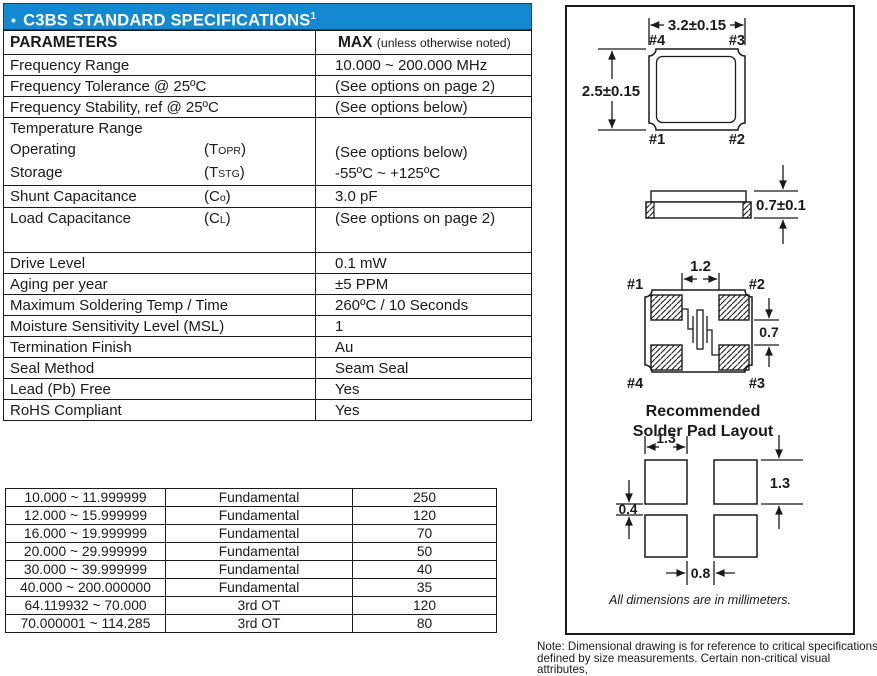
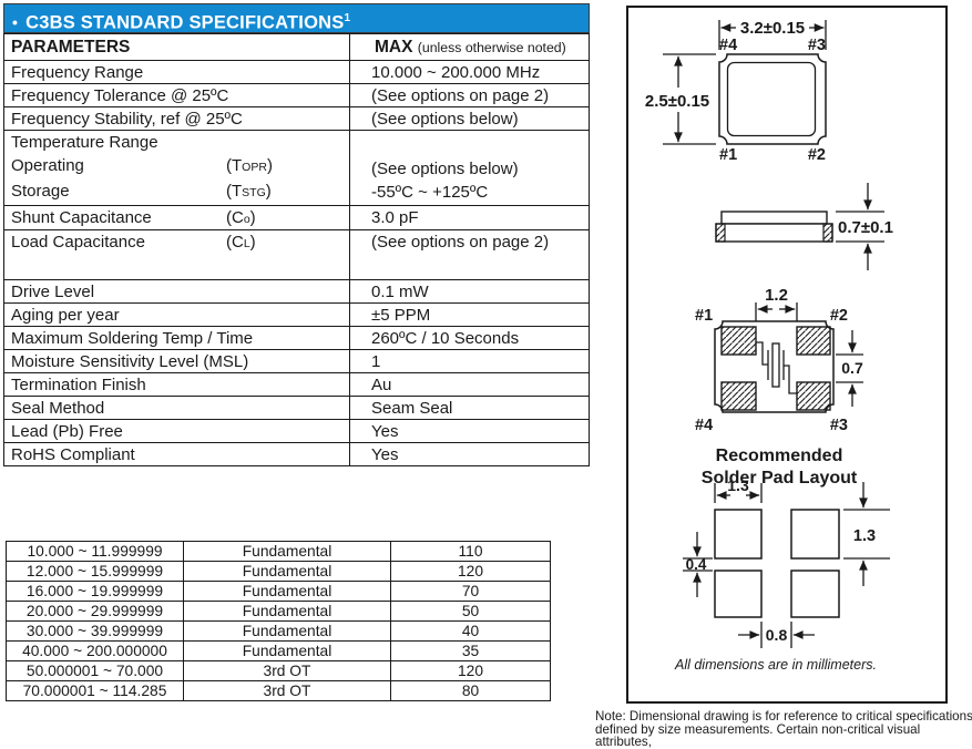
  • C3BS STANDARD SPECIFICATIONS1
  PARAMETERS	MAX (unless otherwise noted)
  Frequency Range	10.000 ~ 200.000 MHz
  Frequency Tolerance @ 25ºC	(See options on page 2)
  Frequency Stability, ref @ 25ºC	(See options below)
  Temperature Range Operating (TOPR) Storage (TSTG)	(See options below) -55ºC ~ +125ºC
  Shunt Capacitance (Co)	3.0 pF
  Load Capacitance (CL)	(See options on page 2)
  Drive Level	0.1 mW
  Aging per year	±5 PPM
  Maximum Soldering Temp / Time	260ºC / 10 Seconds
  Moisture Sensitivity Level (MSL)	1
  Termination Finish	Au
  Seal Method	Seam Seal
  Lead (Pb) Free	Yes
  RoHS Compliant	Yes
- 10.000 ~ 11.999999	Fundamental	250
+ 10.000 ~ 11.999999	Fundamental	110
  12.000 ~ 15.999999	Fundamental	120
  16.000 ~ 19.999999	Fundamental	70
  20.000 ~ 29.999999	Fundamental	50
  30.000 ~ 39.999999	Fundamental	40
  40.000 ~ 200.000000	Fundamental	35
- 64.119932 ~ 70.000	3rd OT	120
+ 50.000001 ~ 70.000	3rd OT	120
  70.000001 ~ 114.285	3rd OT	80
  3.2±0.15
  2.5±0.15
  #4
  #3
  #1
  #2
  0.7±0.1
  1.2
  0.7
  #1
  #2
  #4
  #3
  Recommended
  Solder Pad Layout
  1.3
  1.3
  0.4
  0.8
  All dimensions are in millimeters.
  Note: Dimensional drawing is for reference to critical specifications
  defined by size measurements. Certain non-critical visual attributes,
